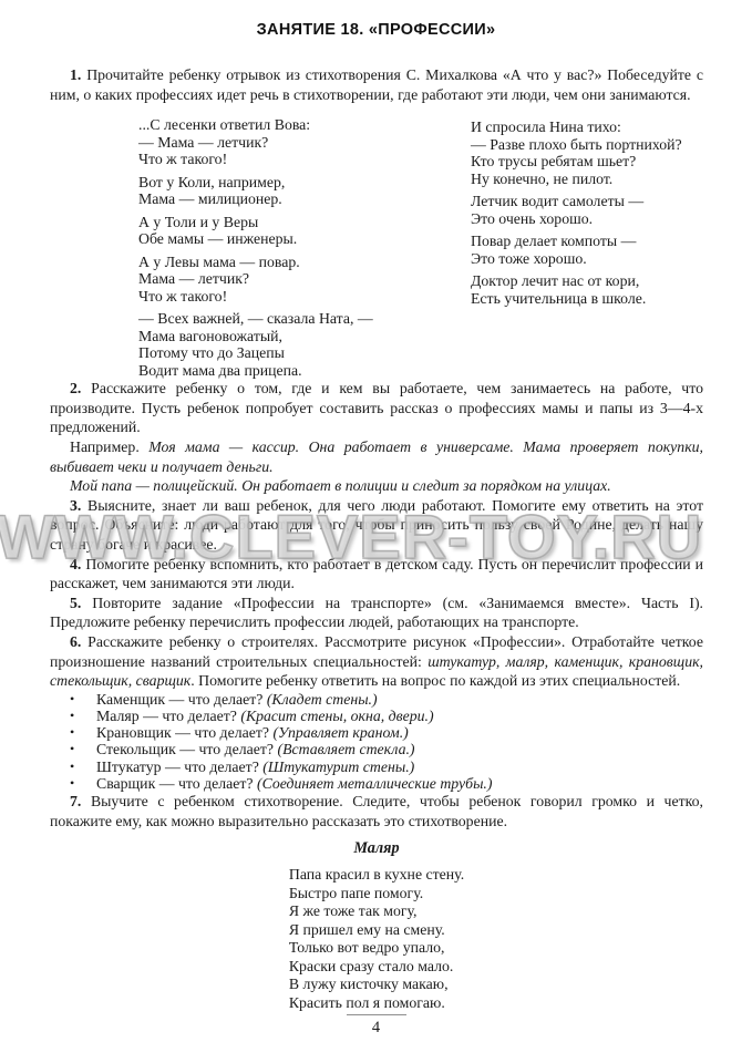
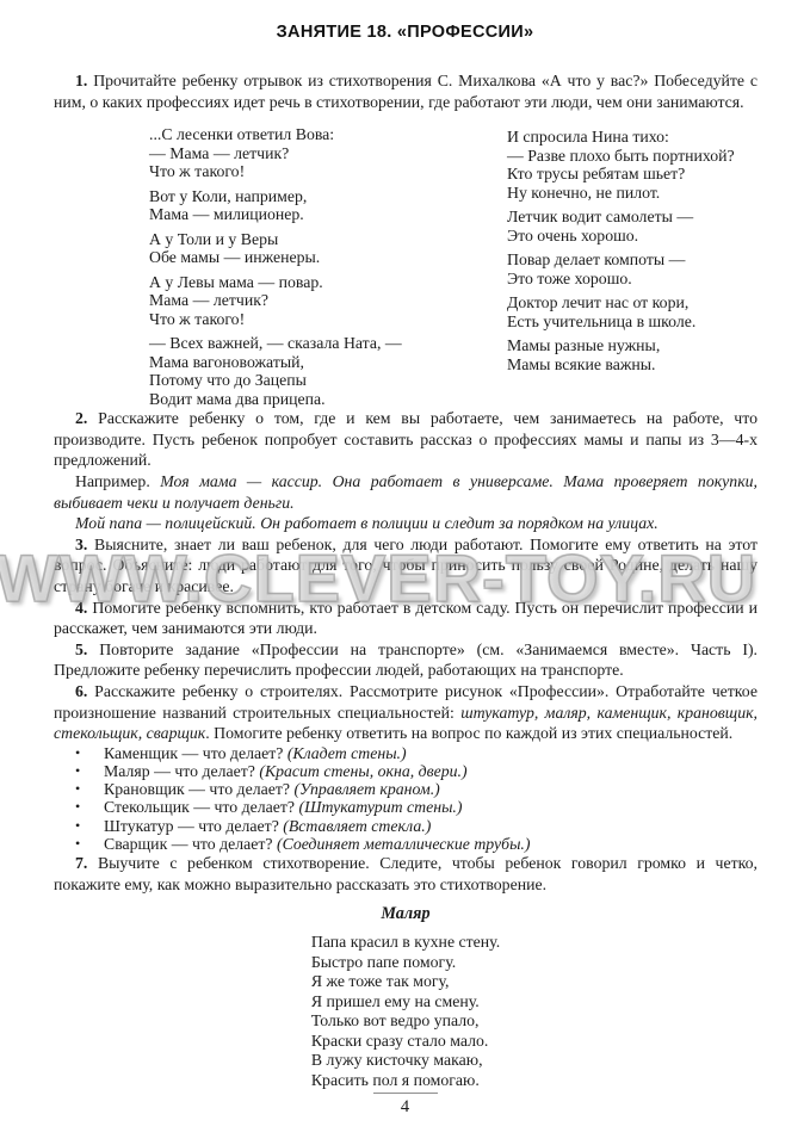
  WWW.CLEVER-TOY.RU
  ЗАНЯТИЕ 18. «ПРОФЕССИИ»
  1. Прочитайте ребенку отрывок из стихотворения С. Михалкова «А что у вас?» Побеседуйте с ним, о каких профессиях идет речь в стихотворении, где работают эти люди, чем они занимаются.
  ...С лесенки ответил Вова:
  — Мама — летчик?
  Что ж такого!
  Вот у Коли, например,
  Мама — милиционер.
  А у Толи и у Веры
  Обе мамы — инженеры.
  А у Левы мама — повар.
  Мама — летчик?
  Что ж такого!
  — Всех важней, — сказала Ната, —
  Мама вагоновожатый,
  Потому что до Зацепы
  Водит мама два прицепа.
  И спросила Нина тихо:
  — Разве плохо быть портнихой?
  Кто трусы ребятам шьет?
  Ну конечно, не пилот.
  Летчик водит самолеты —
  Это очень хорошо.
  Повар делает компоты —
  Это тоже хорошо.
  Доктор лечит нас от кори,
  Есть учительница в школе.
+ Мамы разные нужны,
+ Мамы всякие важны.
  2. Расскажите ребенку о том, где и кем вы работаете, чем занимаетесь на работе, что производите. Пусть ребенок попробует составить рассказ о профессиях мамы и папы из 3—4-х предложений.
  Например. Моя мама — кассир. Она работает в универсаме. Мама проверяет покупки, выбивает чеки и получает деньги.
  Мой папа — полицейский. Он работает в полиции и следит за порядком на улицах.
  3. Выясните, знает ли ваш ребенок, для чего люди работают. Помогите ему ответить на этот вопрос. Объясните: люди работают для того, чтобы приносить пользу своей Родине, делать нашу страну богаче и красивее.
  4. Помогите ребенку вспомнить, кто работает в детском саду. Пусть он перечислит профессии и расскажет, чем занимаются эти люди.
  5. Повторите задание «Профессии на транспорте» (см. «Занимаемся вместе». Часть I). Предложите ребенку перечислить профессии людей, работающих на транспорте.
  6. Расскажите ребенку о строителях. Рассмотрите рисунок «Профессии». Отработайте четкое произношение названий строительных специальностей: штукатур, маляр, каменщик, крановщик, стекольщик, сварщик. Помогите ребенку ответить на вопрос по каждой из этих специальностей.
  •
  Каменщик — что делает? (Кладет стены.)
  •
  Маляр — что делает? (Красит стены, окна, двери.)
  •
  Крановщик — что делает? (Управляет краном.)
  •
- Стекольщик — что делает? (Вставляет стекла.)
+ Стекольщик — что делает? (Штукатурит стены.)
  •
- Штукатур — что делает? (Штукатурит стены.)
+ Штукатур — что делает? (Вставляет стекла.)
  •
  Сварщик — что делает? (Соединяет металлические трубы.)
  7. Выучите с ребенком стихотворение. Следите, чтобы ребенок говорил громко и четко, покажите ему, как можно выразительно рассказать это стихотворение.
  Маляр
  Папа красил в кухне стену.
  Быстро папе помогу.
  Я же тоже так могу,
  Я пришел ему на смену.
  Только вот ведро упало,
  Краски сразу стало мало.
  В лужу кисточку макаю,
  Красить пол я помогаю.
  4
